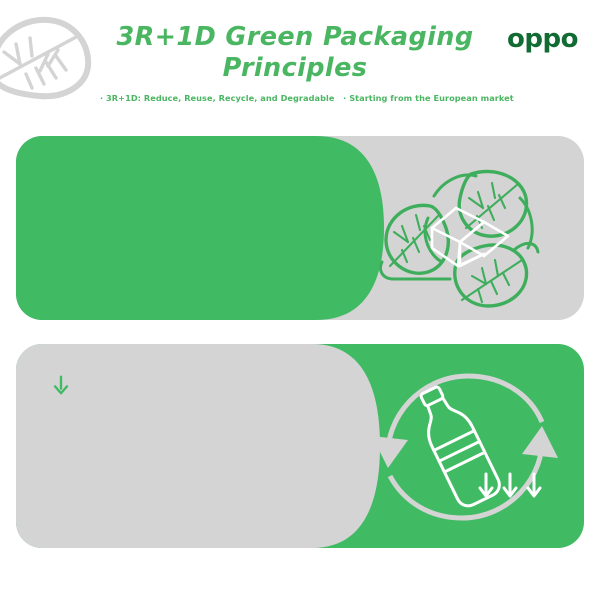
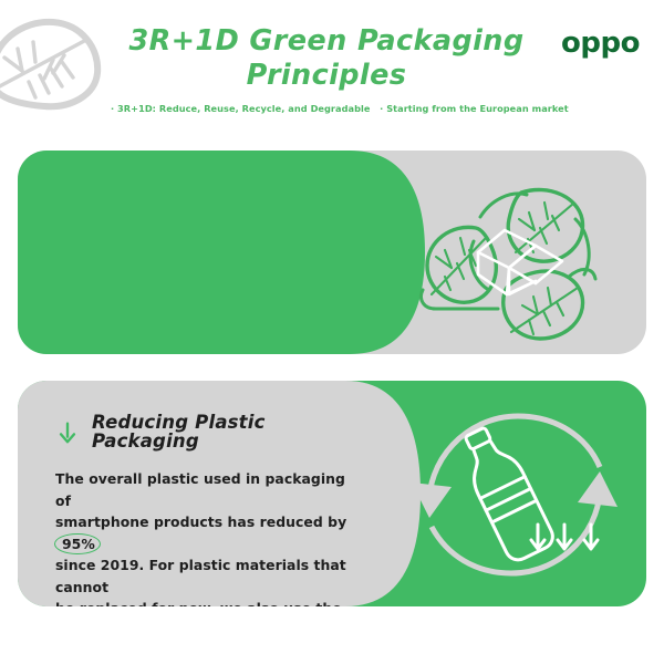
  3R+1D Green Packaging
  Principles
  · 3R+1D: Reduce, Reuse, Recycle, and Degradable · Starting from the European market
  oppo
+ Reducing Plastic Packaging
+ The overall plastic used in packaging of
+ smartphone products has reduced by 95%
+ since 2019. For plastic materials that cannot
